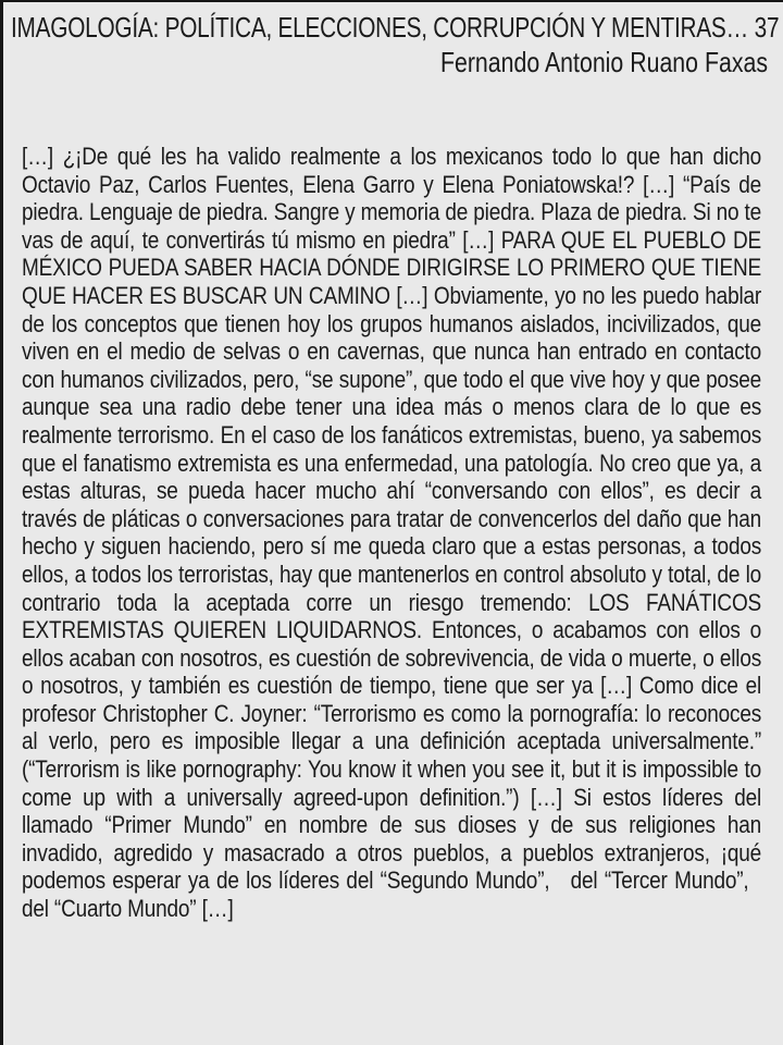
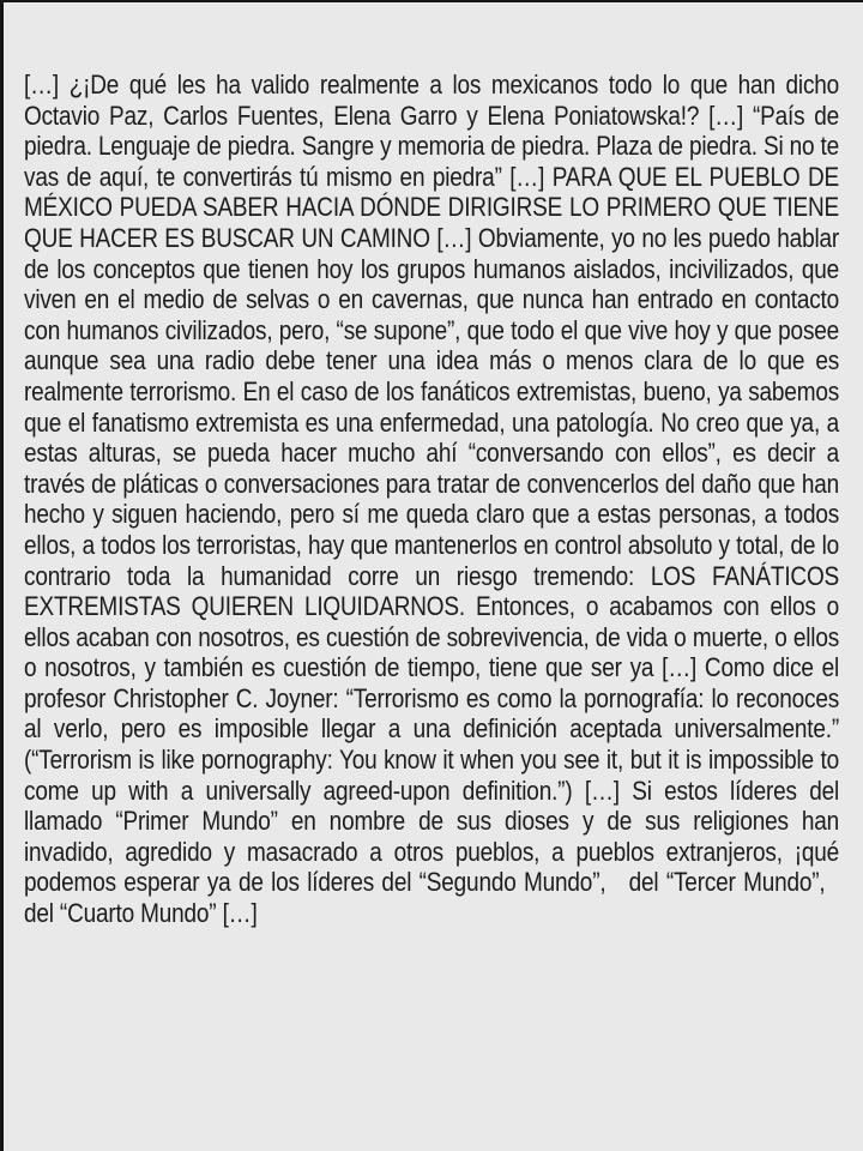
- IMAGOLOGÍA: POLÍTICA, ELECCIONES, CORRUPCIÓN Y MENTIRAS… 37
- Fernando Antonio Ruano Faxas
- […] ¿¡De qué les ha valido realmente a los mexicanos todo lo que han dicho Octavio Paz, Carlos Fuentes, Elena Garro y Elena Poniatowska!? […] “País de piedra. Lenguaje de piedra. Sangre y memoria de piedra. Plaza de piedra. Si no te vas de aquí, te convertirás tú mismo en piedra” […] PARA QUE EL PUEBLO DE MÉXICO PUEDA SABER HACIA DÓNDE DIRIGIRSE LO PRIMERO QUE TIENE QUE HACER ES BUSCAR UN CAMINO […] Obviamente, yo no les puedo hablar de los conceptos que tienen hoy los grupos humanos aislados, incivilizados, que viven en el medio de selvas o en cavernas, que nunca han entrado en contacto con humanos civilizados, pero, “se supone”, que todo el que vive hoy y que posee aunque sea una radio debe tener una idea más o menos clara de lo que es realmente terrorismo. En el caso de los fanáticos extremistas, bueno, ya sabemos que el fanatismo extremista es una enfermedad, una patología. No creo que ya, a estas alturas, se pueda hacer mucho ahí “conversando con ellos”, es decir a través de pláticas o conversaciones para tratar de convencerlos del daño que han hecho y siguen haciendo, pero sí me queda claro que a estas personas, a todos ellos, a todos los terroristas, hay que mantenerlos en control absoluto y total, de lo contrario toda la aceptada corre un riesgo tremendo: LOS FANÁTICOS EXTREMISTAS QUIEREN LIQUIDARNOS. Entonces, o acabamos con ellos o ellos acaban con nosotros, es cuestión de sobrevivencia, de vida o muerte, o ellos o nosotros, y también es cuestión de tiempo, tiene que ser ya […] Como dice el profesor Christopher C. Joyner: “Terrorismo es como la pornografía: lo reconoces al verlo, pero es imposible llegar a una definición aceptada universalmente.” (“Terrorism is like pornography: You know it when you see it, but it is impossible to come up with a universally agreed-upon definition.”) […] Si estos líderes del llamado “Primer Mundo” en nombre de sus dioses y de sus religiones han invadido, agredido y masacrado a otros pueblos, a pueblos extranjeros, ¡qué podemos esperar ya de los líderes del “Segundo Mundo”, del “Tercer Mundo”, del “Cuarto Mundo” […]
+ […] ¿¡De qué les ha valido realmente a los mexicanos todo lo que han dicho Octavio Paz, Carlos Fuentes, Elena Garro y Elena Poniatowska!? […] “País de piedra. Lenguaje de piedra. Sangre y memoria de piedra. Plaza de piedra. Si no te vas de aquí, te convertirás tú mismo en piedra” […] PARA QUE EL PUEBLO DE MÉXICO PUEDA SABER HACIA DÓNDE DIRIGIRSE LO PRIMERO QUE TIENE QUE HACER ES BUSCAR UN CAMINO […] Obviamente, yo no les puedo hablar de los conceptos que tienen hoy los grupos humanos aislados, incivilizados, que viven en el medio de selvas o en cavernas, que nunca han entrado en contacto con humanos civilizados, pero, “se supone”, que todo el que vive hoy y que posee aunque sea una radio debe tener una idea más o menos clara de lo que es realmente terrorismo. En el caso de los fanáticos extremistas, bueno, ya sabemos que el fanatismo extremista es una enfermedad, una patología. No creo que ya, a estas alturas, se pueda hacer mucho ahí “conversando con ellos”, es decir a través de pláticas o conversaciones para tratar de convencerlos del daño que han hecho y siguen haciendo, pero sí me queda claro que a estas personas, a todos ellos, a todos los terroristas, hay que mantenerlos en control absoluto y total, de lo contrario toda la humanidad corre un riesgo tremendo: LOS FANÁTICOS EXTREMISTAS QUIEREN LIQUIDARNOS. Entonces, o acabamos con ellos o ellos acaban con nosotros, es cuestión de sobrevivencia, de vida o muerte, o ellos o nosotros, y también es cuestión de tiempo, tiene que ser ya […] Como dice el profesor Christopher C. Joyner: “Terrorismo es como la pornografía: lo reconoces al verlo, pero es imposible llegar a una definición aceptada universalmente.” (“Terrorism is like pornography: You know it when you see it, but it is impossible to come up with a universally agreed-upon definition.”) […] Si estos líderes del llamado “Primer Mundo” en nombre de sus dioses y de sus religiones han invadido, agredido y masacrado a otros pueblos, a pueblos extranjeros, ¡qué podemos esperar ya de los líderes del “Segundo Mundo”, del “Tercer Mundo”, del “Cuarto Mundo” […]
